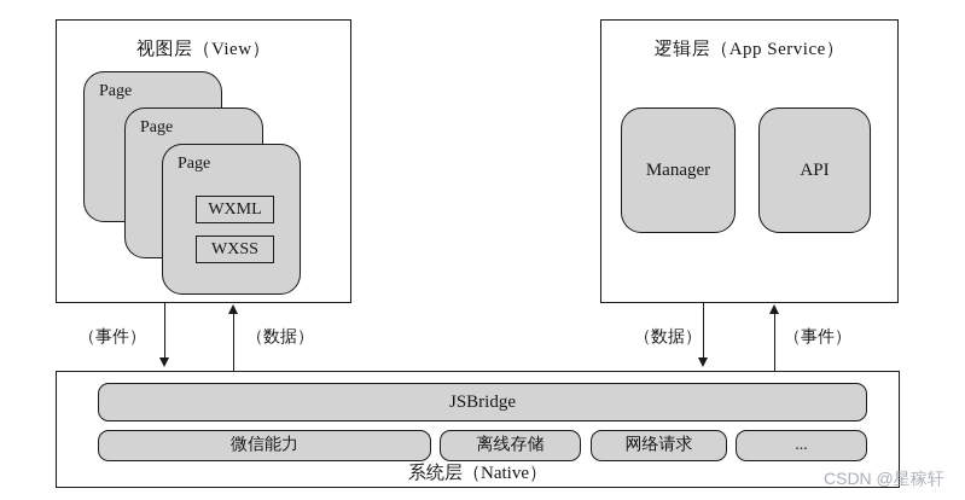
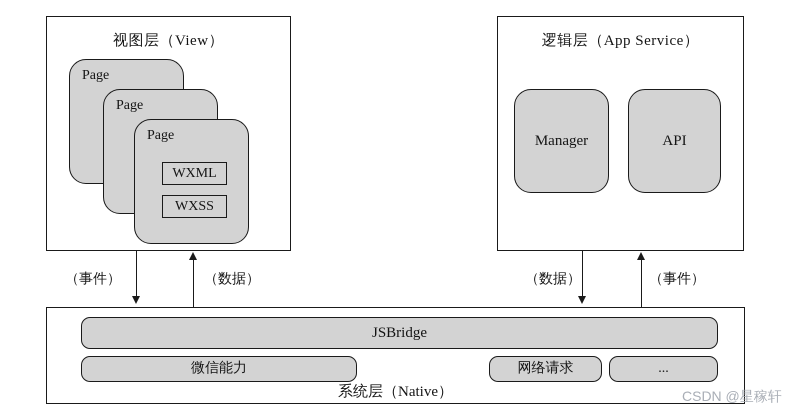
  视图层（View）
  Page
  Page
  Page
  WXML
  WXSS
  逻辑层（App Service）
  Manager
  API
  （事件）
  （数据）
  （数据）
  （事件）
  JSBridge
  微信能力
- 离线存储
  网络请求
  ...
  系统层（Native）
  CSDN @星稼轩
